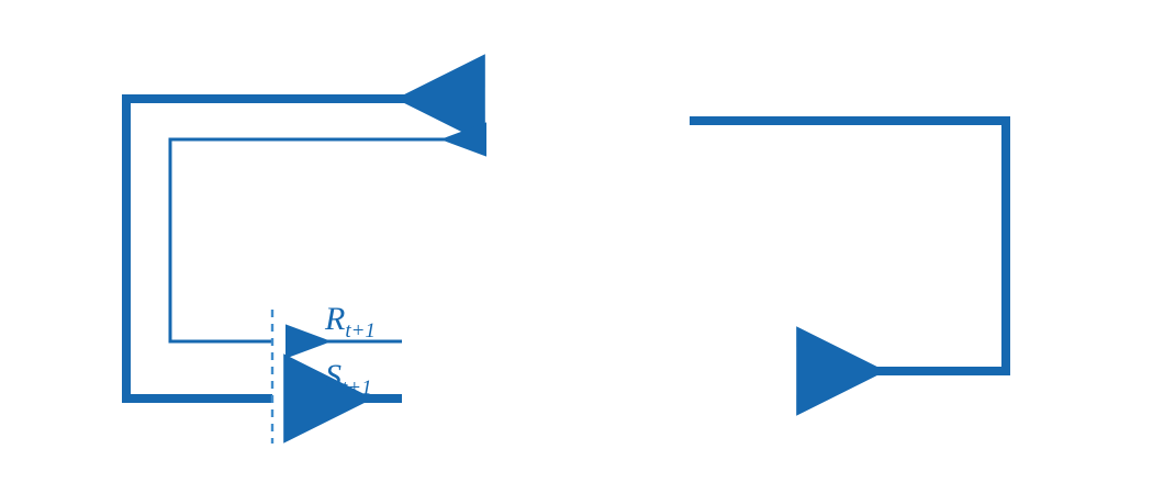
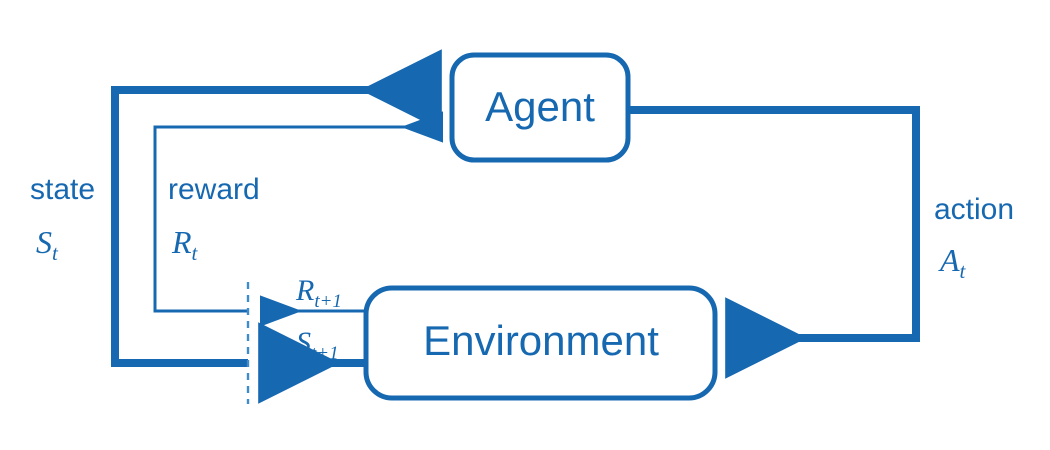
+ Agent
+ Environment
+ state
+ St
+ reward
+ Rt
+ action
+ At
  Rt+1
  St+1
